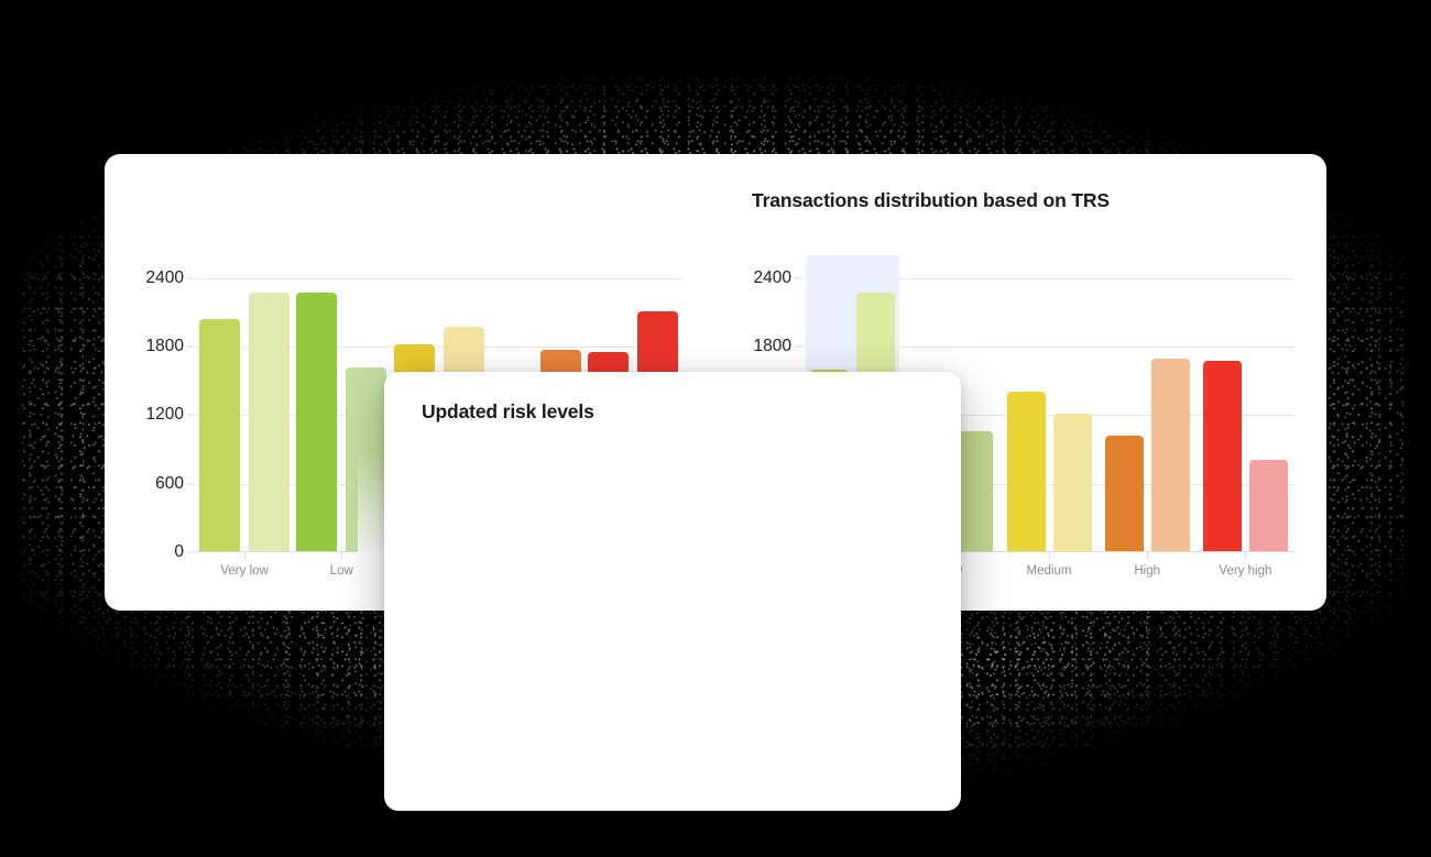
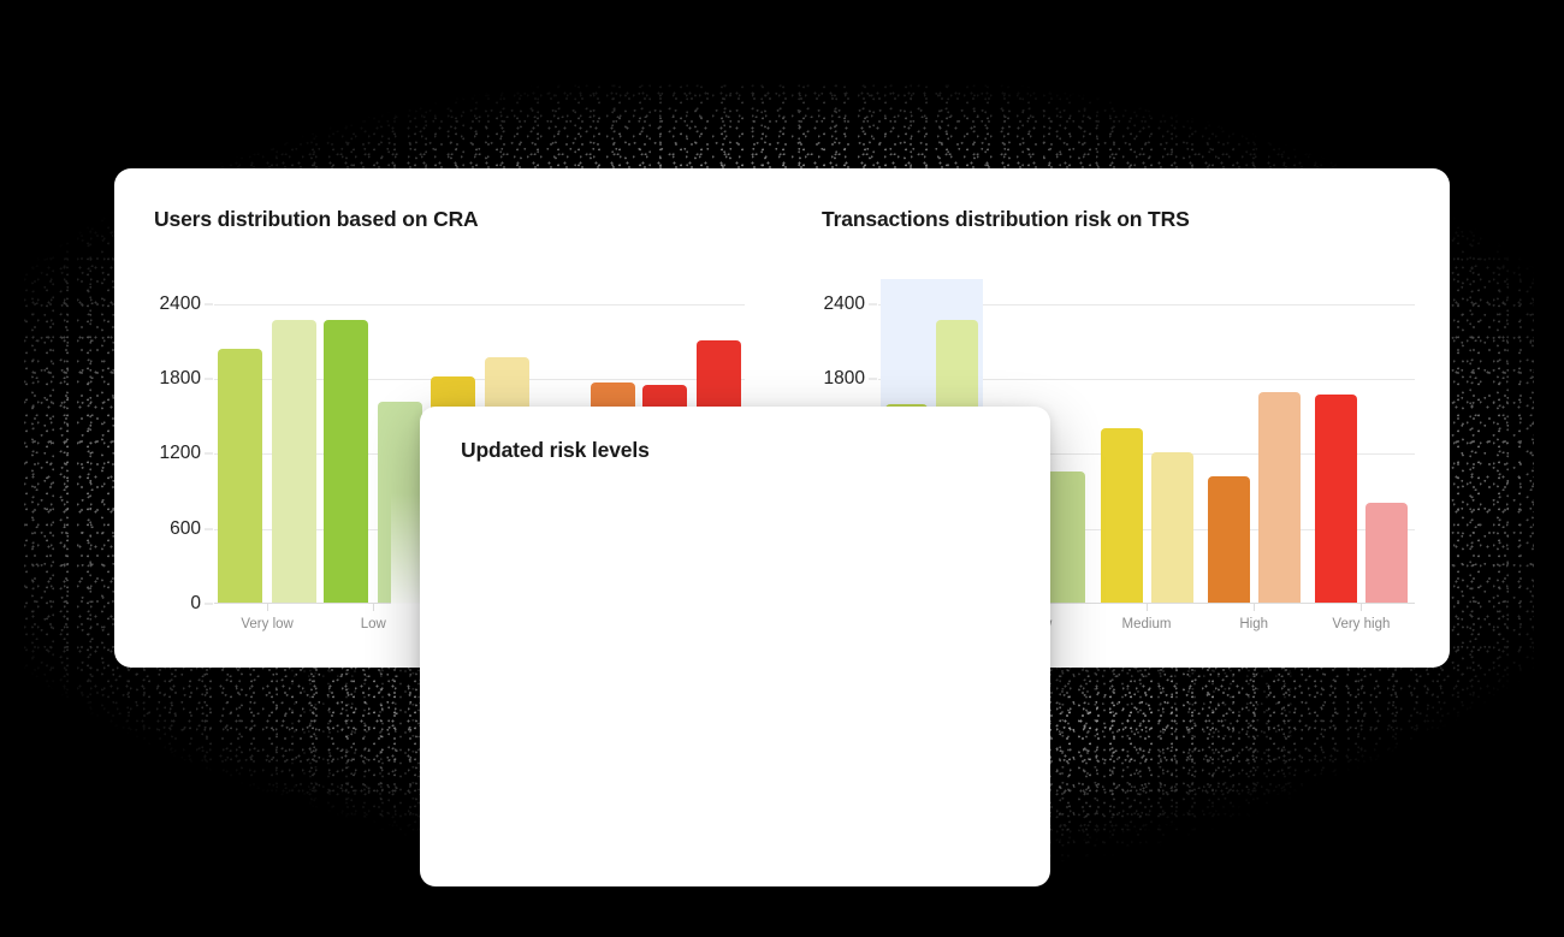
+ Users distribution based on CRA
  0
  600
  1200
  1800
  2400
  Very low
  Low
- Transactions distribution based on TRS
+ Transactions distribution risk on TRS
  1800
  2400
  Medium
  High
  Very high
  Updated risk levels
